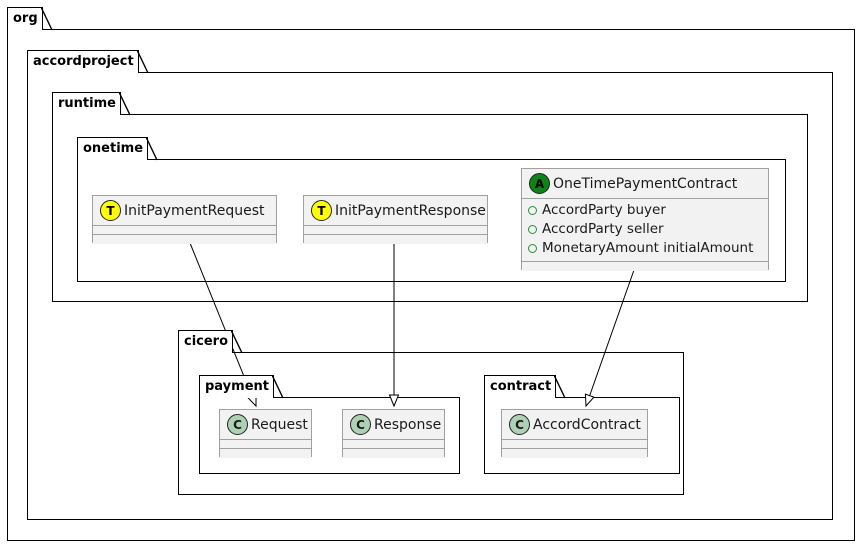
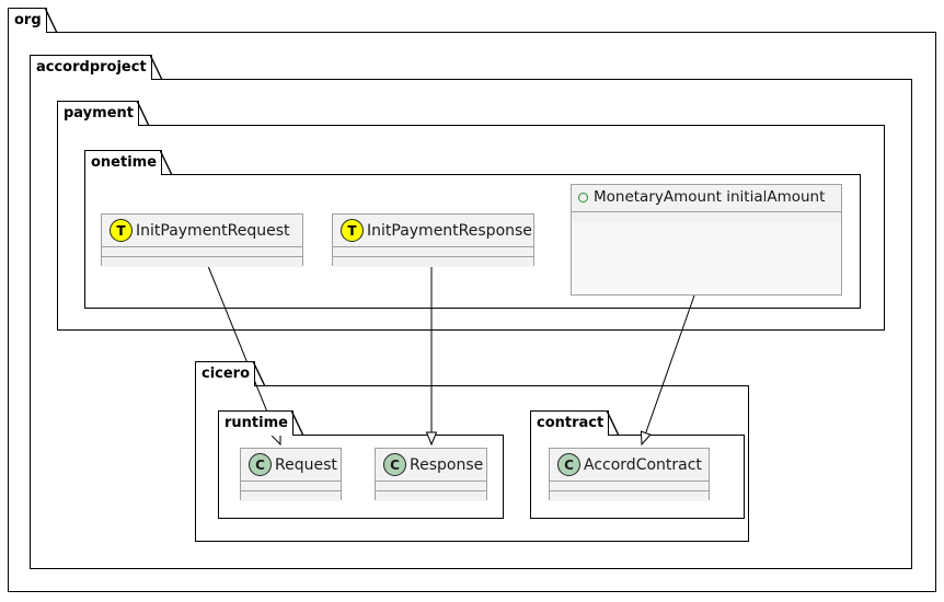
  org
  accordproject
- runtime
+ payment
  onetime
  cicero
- payment
+ runtime
  contract
  T
  InitPaymentRequest
  T
  InitPaymentResponse
- A
- OneTimePaymentContract
- AccordParty buyer
- AccordParty seller
  MonetaryAmount initialAmount
  C
  Request
  C
  Response
  C
  AccordContract
